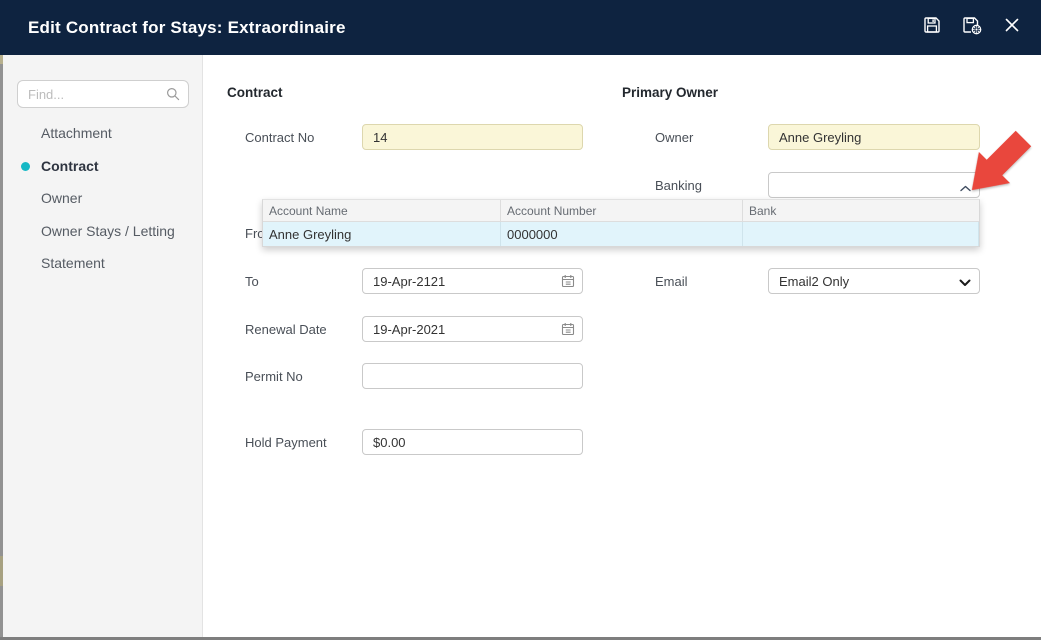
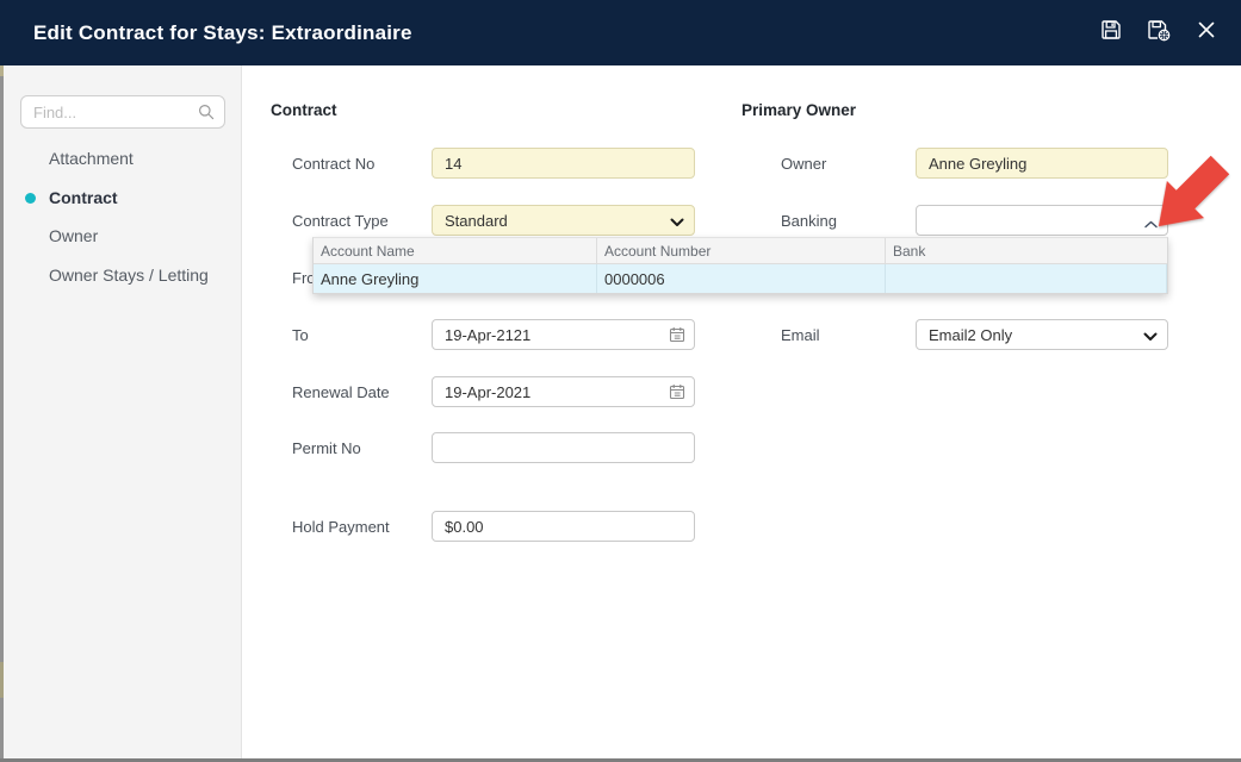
  Edit Contract for Stays: Extraordinaire
  Find...
  Attachment
  Contract
  Owner
  Owner Stays / Letting
- Statement
  Contract
  Primary Owner
  Contract No
  14
+ Contract Type
+ Standard
  Fro
  To
  19-Apr-2121
  Renewal Date
  19-Apr-2021
  Permit No
  Hold Payment
  $0.00
  Owner
  Anne Greyling
  Banking
  Email
  Email2 Only
  Account Name
  Account Number
  Bank
  Anne Greyling
- 0000000
+ 0000006
